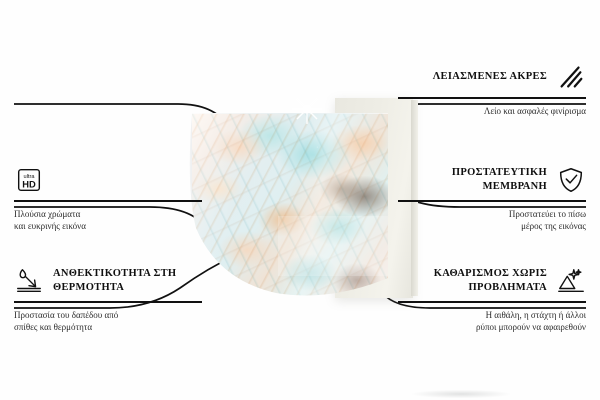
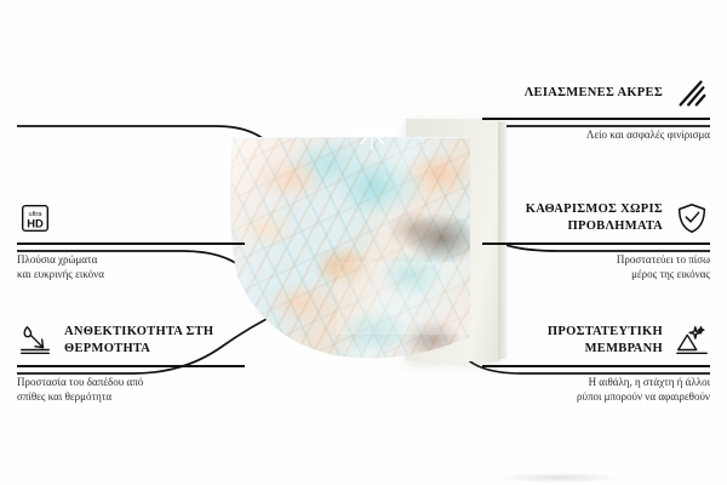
  HD
  Πλούσια χρώματα
  και ευκρινής εικόνα
  ΑΝΘΕΚΤΙΚΟΤΗΤΑ ΣΤΗ ΘΕΡΜΟΤΗΤΑ
  Προστασία του δαπέδου από
  σπίθες και θερμότητα
  ΛΕΙΑΣΜΕΝΕΣ ΑΚΡΕΣ
  Λείο και ασφαλές φινίρισμα
- ΠΡΟΣΤΑΤΕΥΤΙΚΗ ΜΕΜΒΡΑΝΗ
+ ΚΑΘΑΡΙΣΜΟΣ ΧΩΡΙΣ ΠΡΟΒΛΗΜΑΤΑ
  Προστατεύει το πίσω
  μέρος της εικόνας
- ΚΑΘΑΡΙΣΜΟΣ ΧΩΡΙΣ ΠΡΟΒΛΗΜΑΤΑ
+ ΠΡΟΣΤΑΤΕΥΤΙΚΗ ΜΕΜΒΡΑΝΗ
  Η αιθάλη, η στάχτη ή άλλοι
  ρύποι μπορούν να αφαιρεθούν
